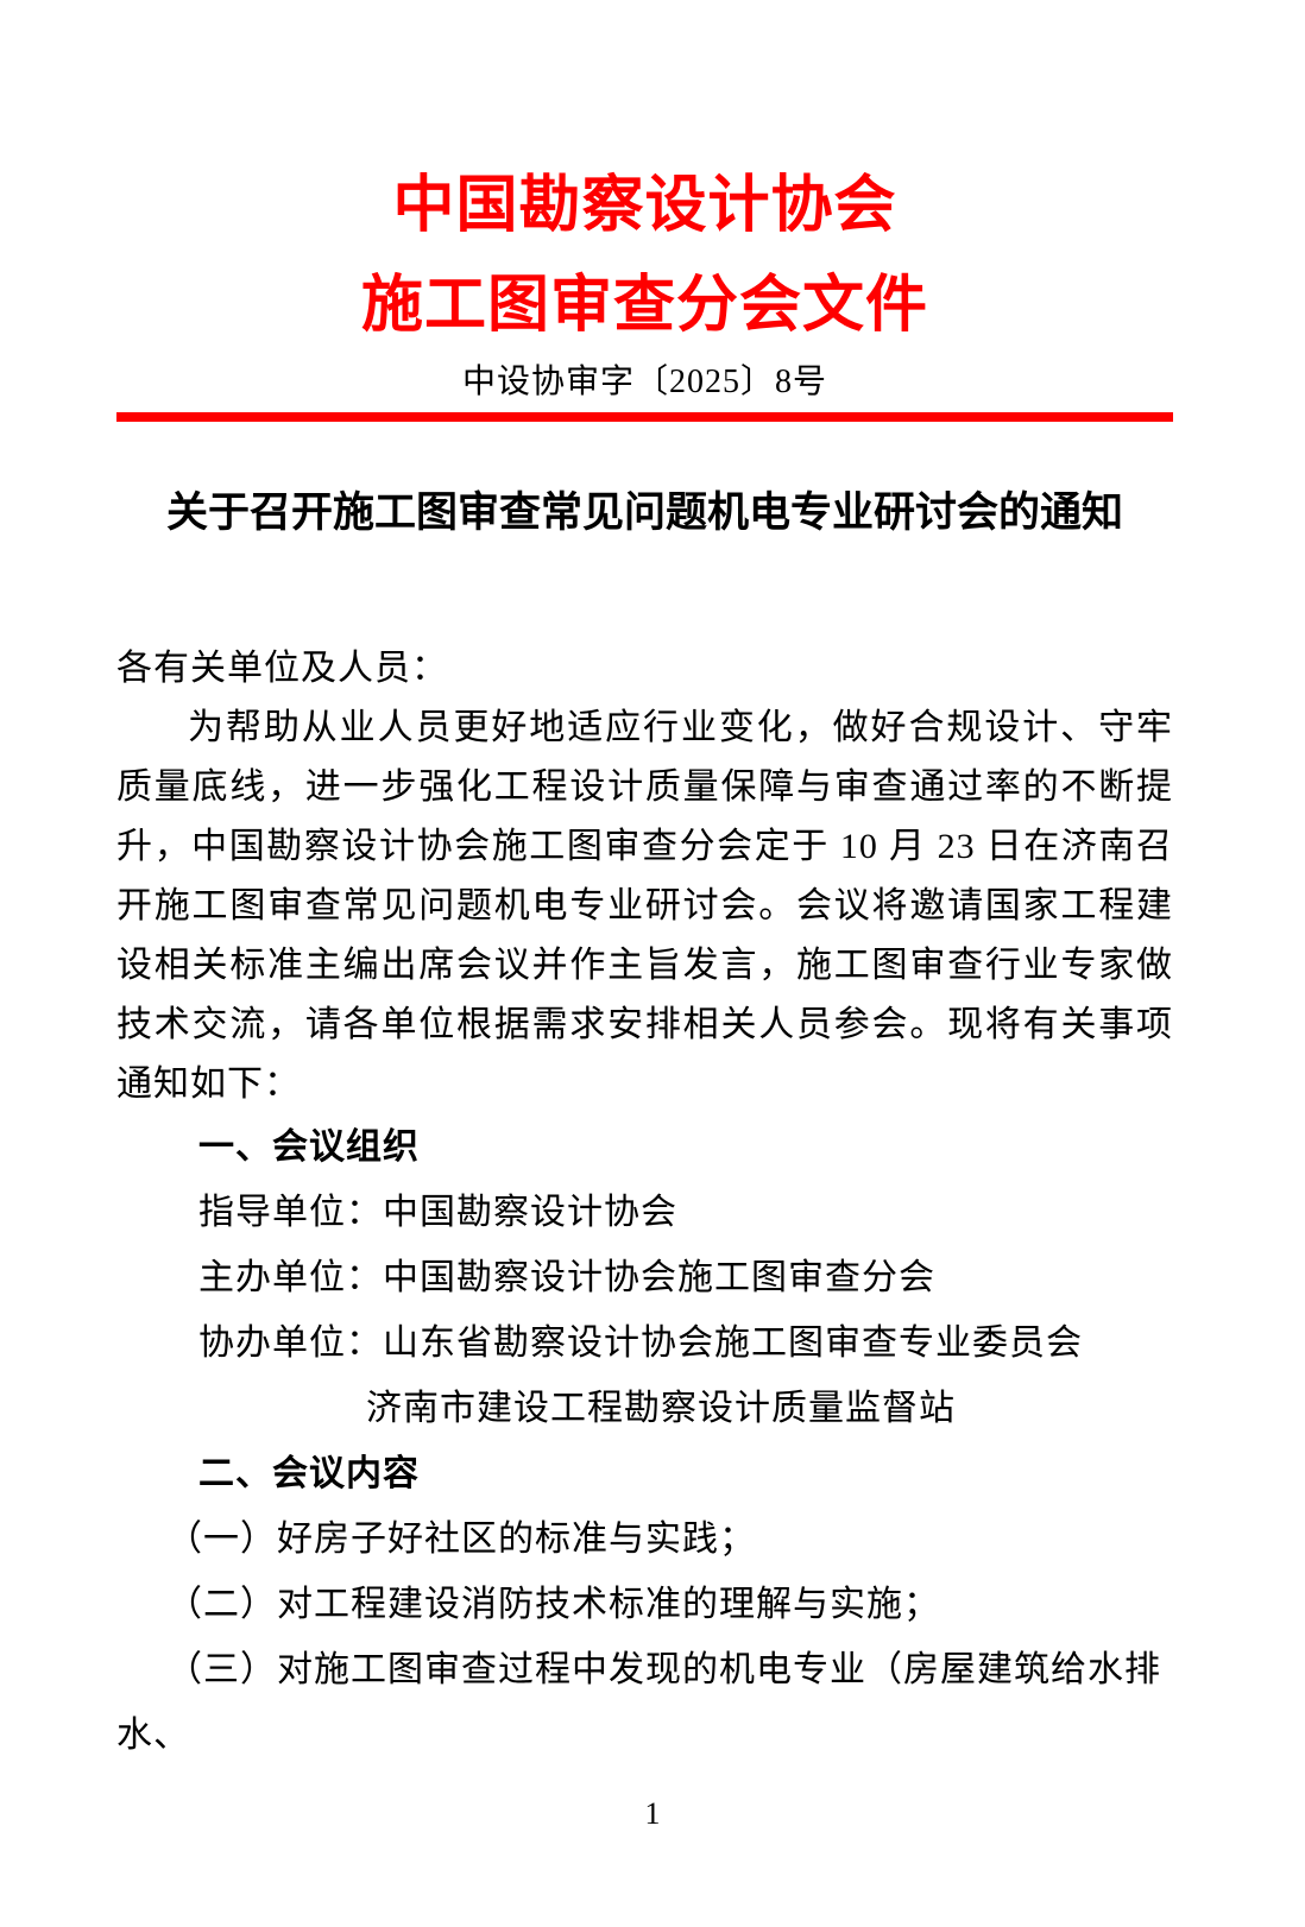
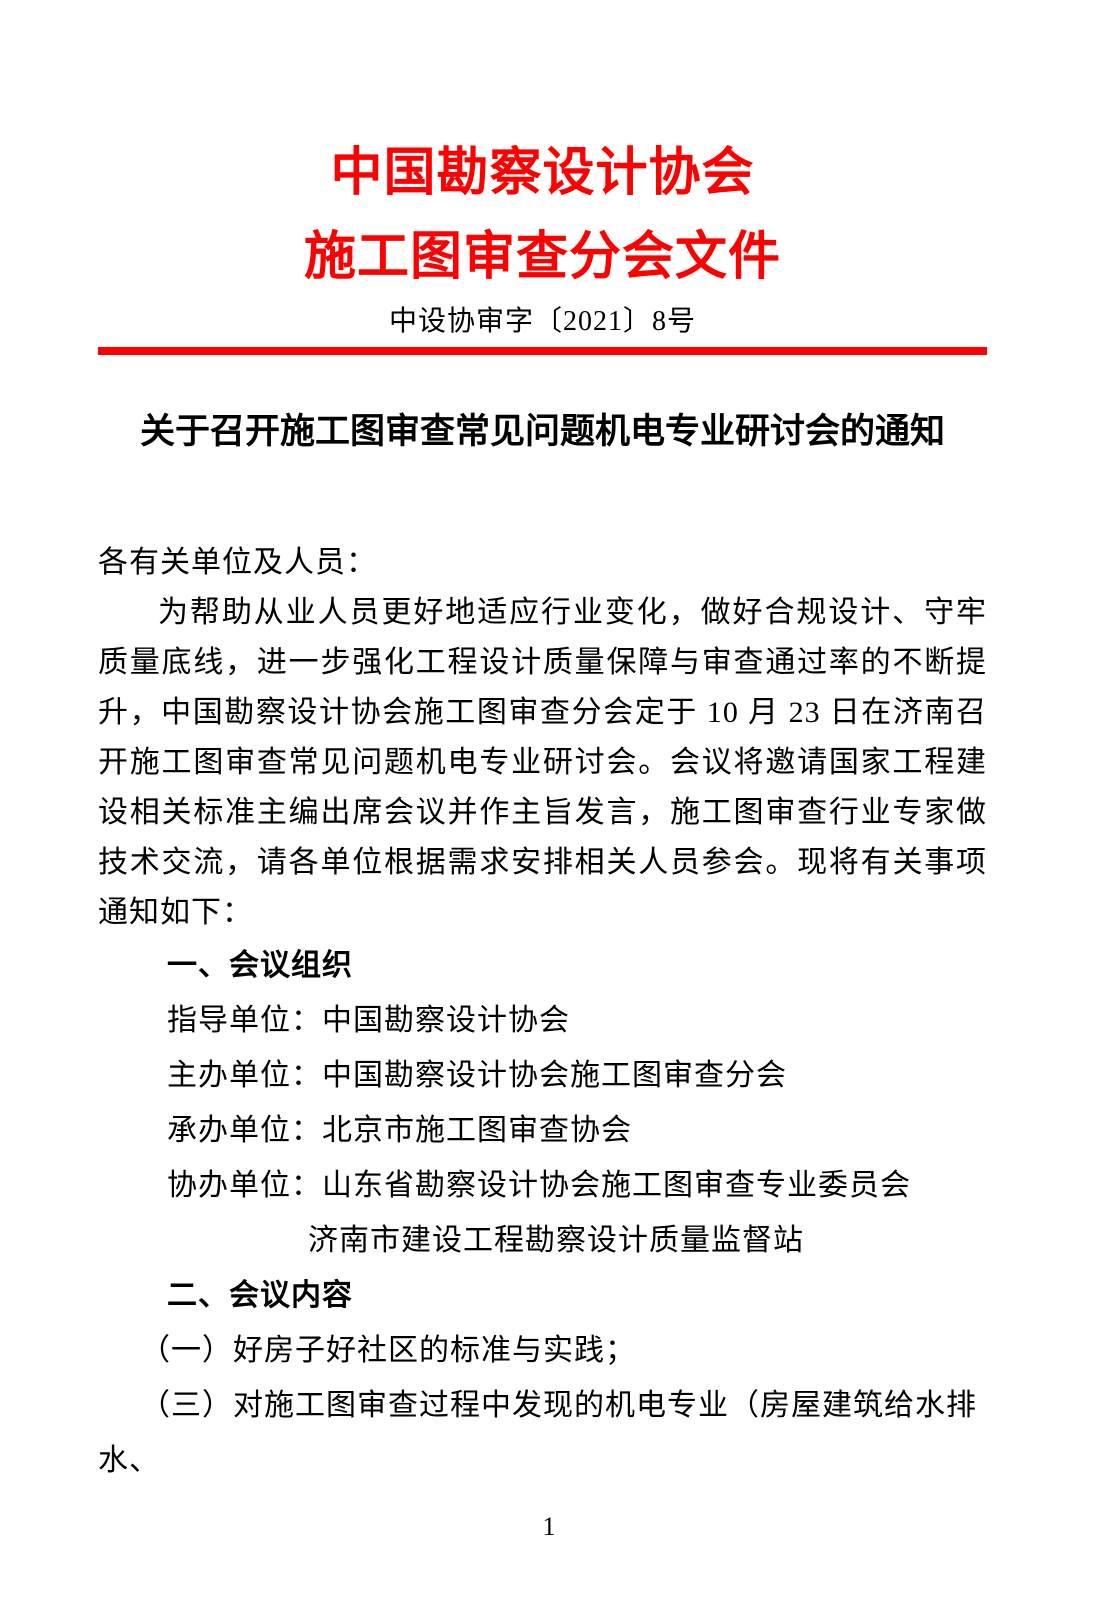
  中国勘察设计协会
  施工图审查分会文件
- 中设协审字〔2025〕8号
+ 中设协审字〔2021〕8号
  关于召开施工图审查常见问题机电专业研讨会的通知
  各有关单位及人员：
  为帮助从业人员更好地适应行业变化，做好合规设计、守牢质量底线，进一步强化工程设计质量保障与审查通过率的不断提升，中国勘察设计协会施工图审查分会定于 10 月 23 日在济南召开施工图审查常见问题机电专业研讨会。会议将邀请国家工程建设相关标准主编出席会议并作主旨发言，施工图审查行业专家做技术交流，请各单位根据需求安排相关人员参会。现将有关事项通知如下：
  一、会议组织
  指导单位：中国勘察设计协会
  主办单位：中国勘察设计协会施工图审查分会
+ 承办单位：北京市施工图审查协会
  协办单位：山东省勘察设计协会施工图审查专业委员会
  济南市建设工程勘察设计质量监督站
  二、会议内容
  （一）好房子好社区的标准与实践；
- （二）对工程建设消防技术标准的理解与实施；
  （三）对施工图审查过程中发现的机电专业（房屋建筑给水排水、
  1
